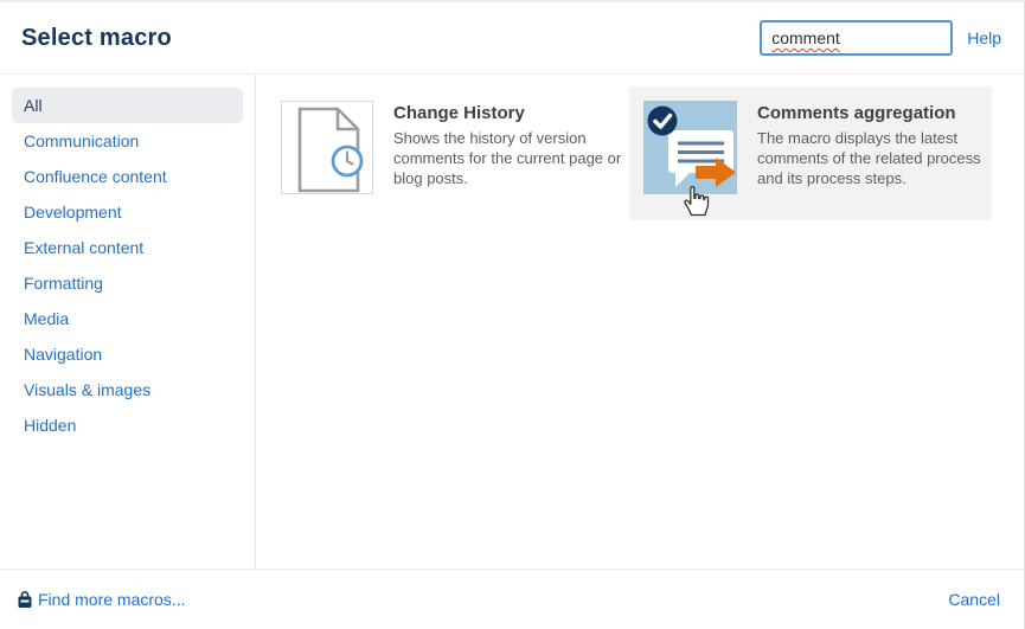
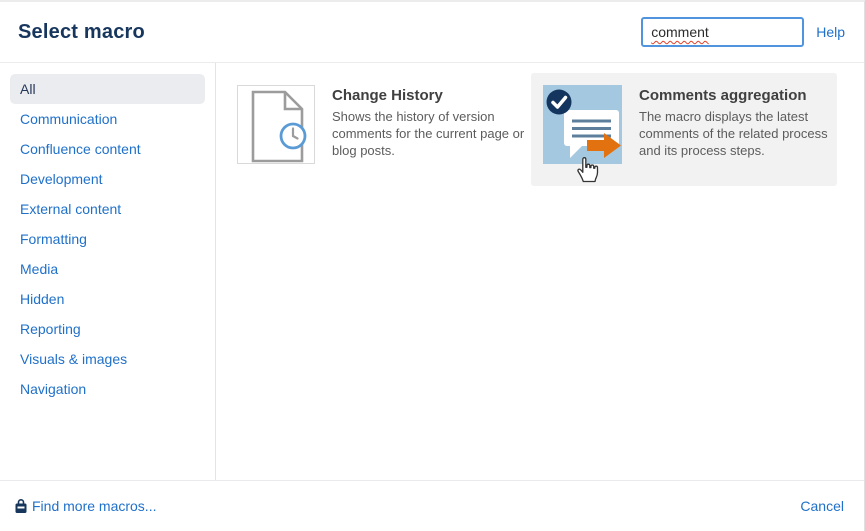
  Select macro
  comment
  Help
  All
  Communication
  Confluence content
  Development
  External content
  Formatting
  Media
- Navigation
+ Hidden
+ Reporting
  Visuals & images
- Hidden
+ Navigation
  Change History
  Shows the history of version comments for the current page or blog posts.
  Comments aggregation
  The macro displays the latest comments of the related process and its process steps.
  Find more macros...
  Cancel
